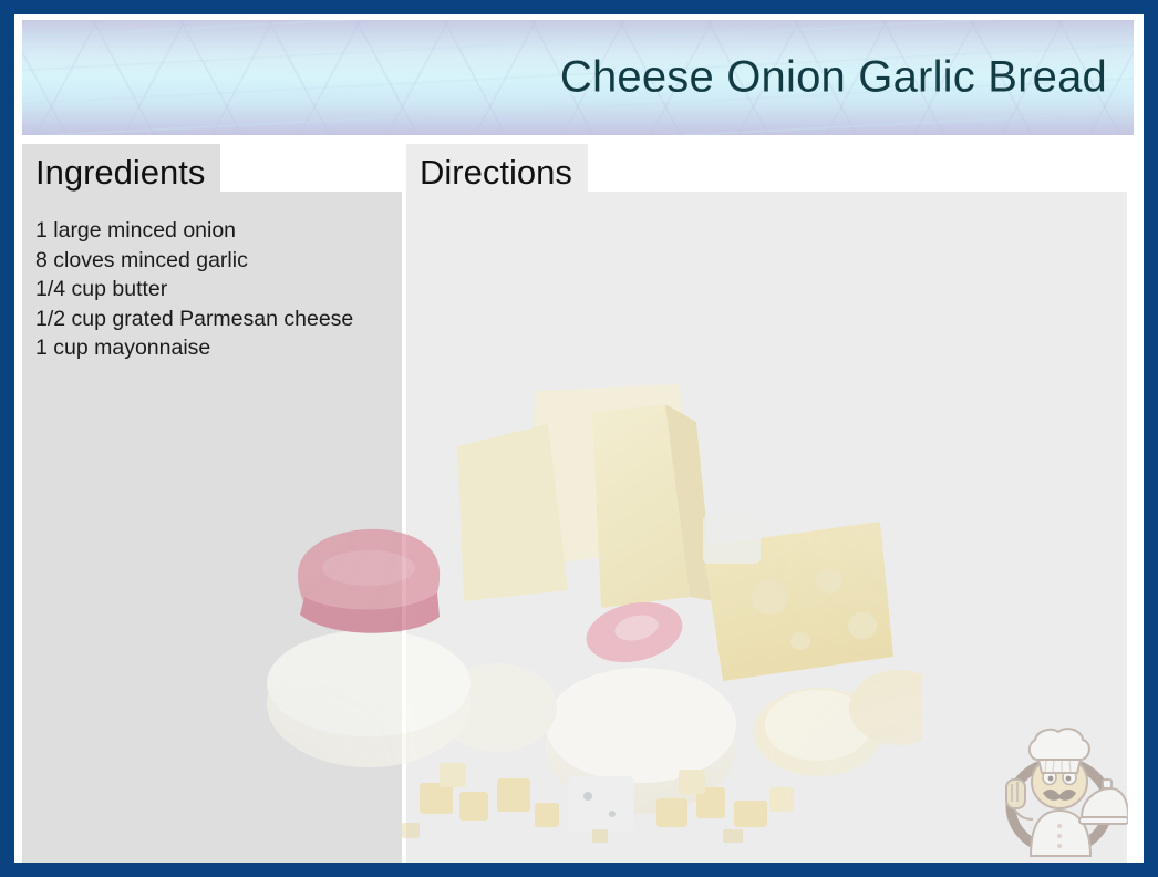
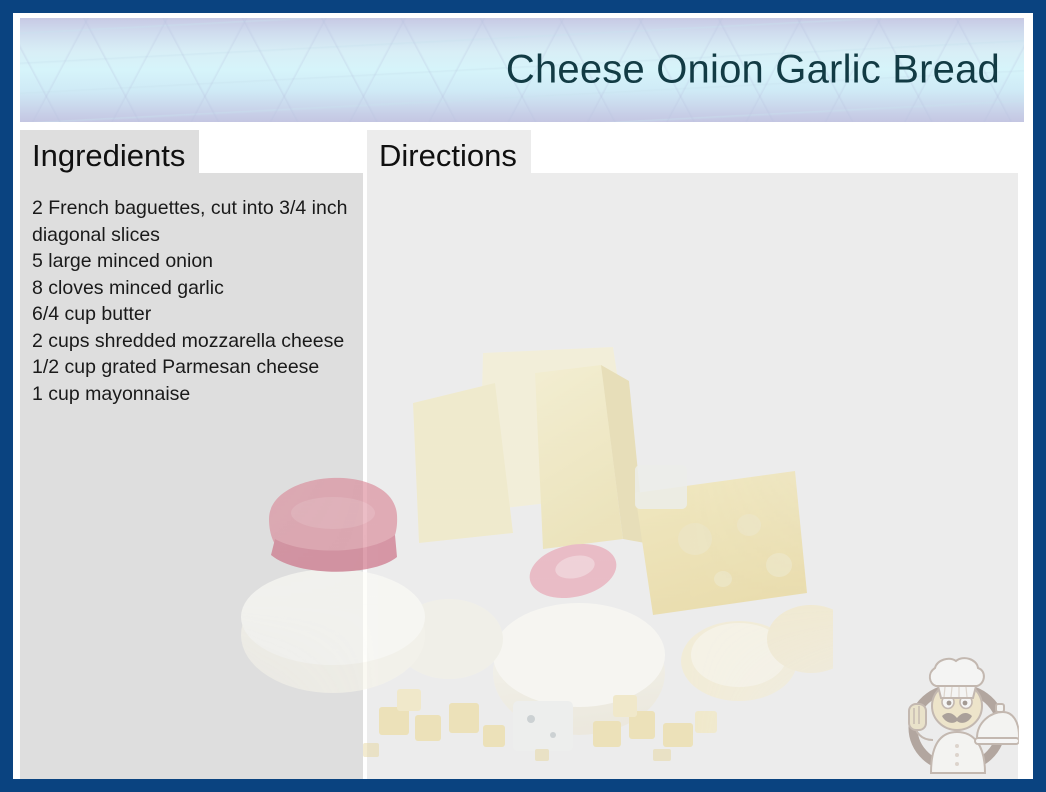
  Cheese Onion Garlic Bread
  Ingredients
+ 2 French baguettes, cut into 3/4 inch diagonal slices
- 1 large minced onion
+ 5 large minced onion
  8 cloves minced garlic
- 1/4 cup butter
+ 6/4 cup butter
+ 2 cups shredded mozzarella cheese
  1/2 cup grated Parmesan cheese
  1 cup mayonnaise
  Directions
